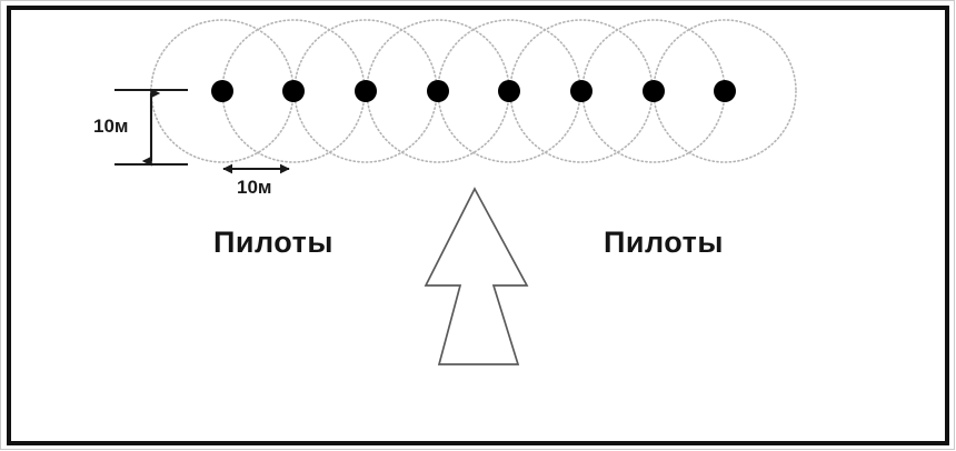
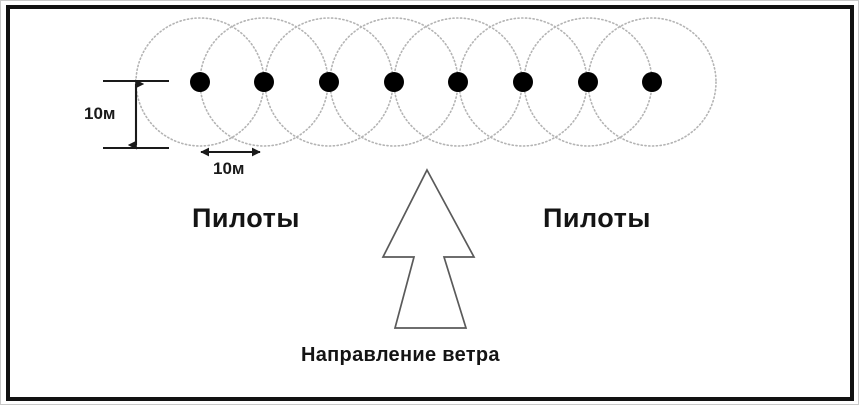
  10м
  10м
  Пилоты
  Пилоты
+ Направление ветра
